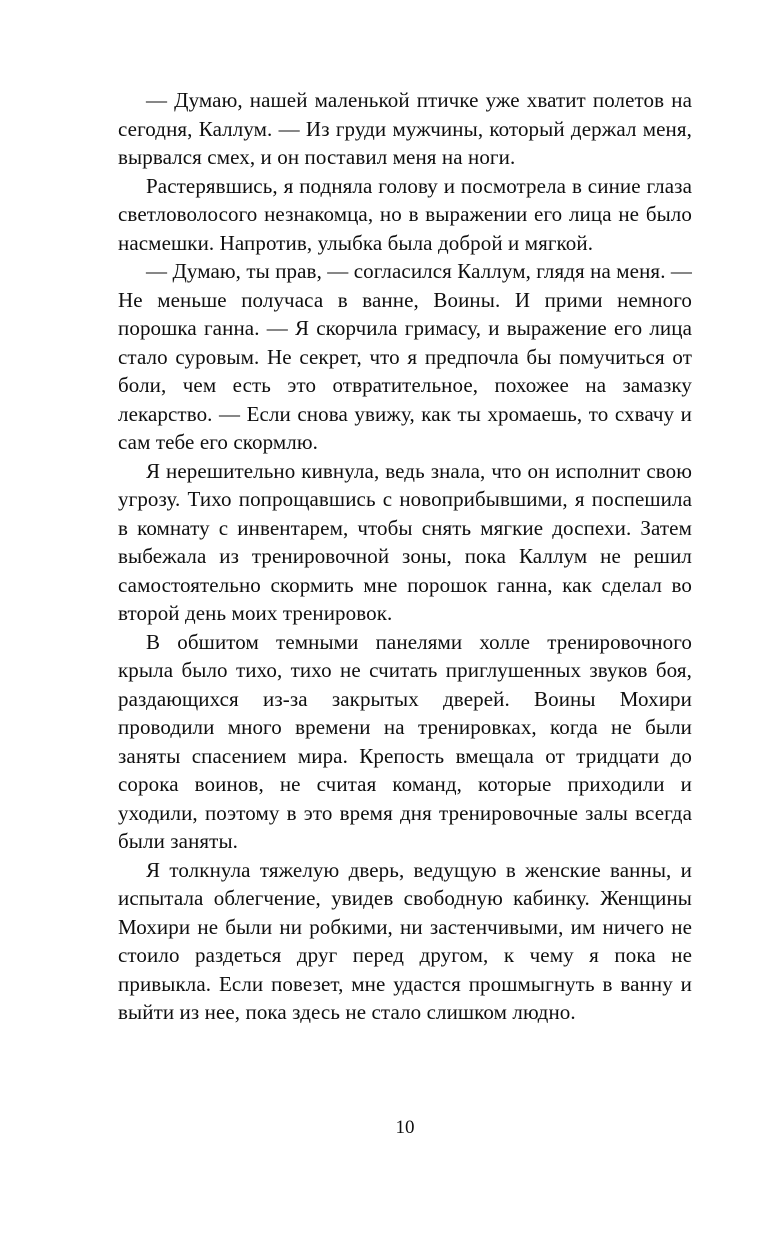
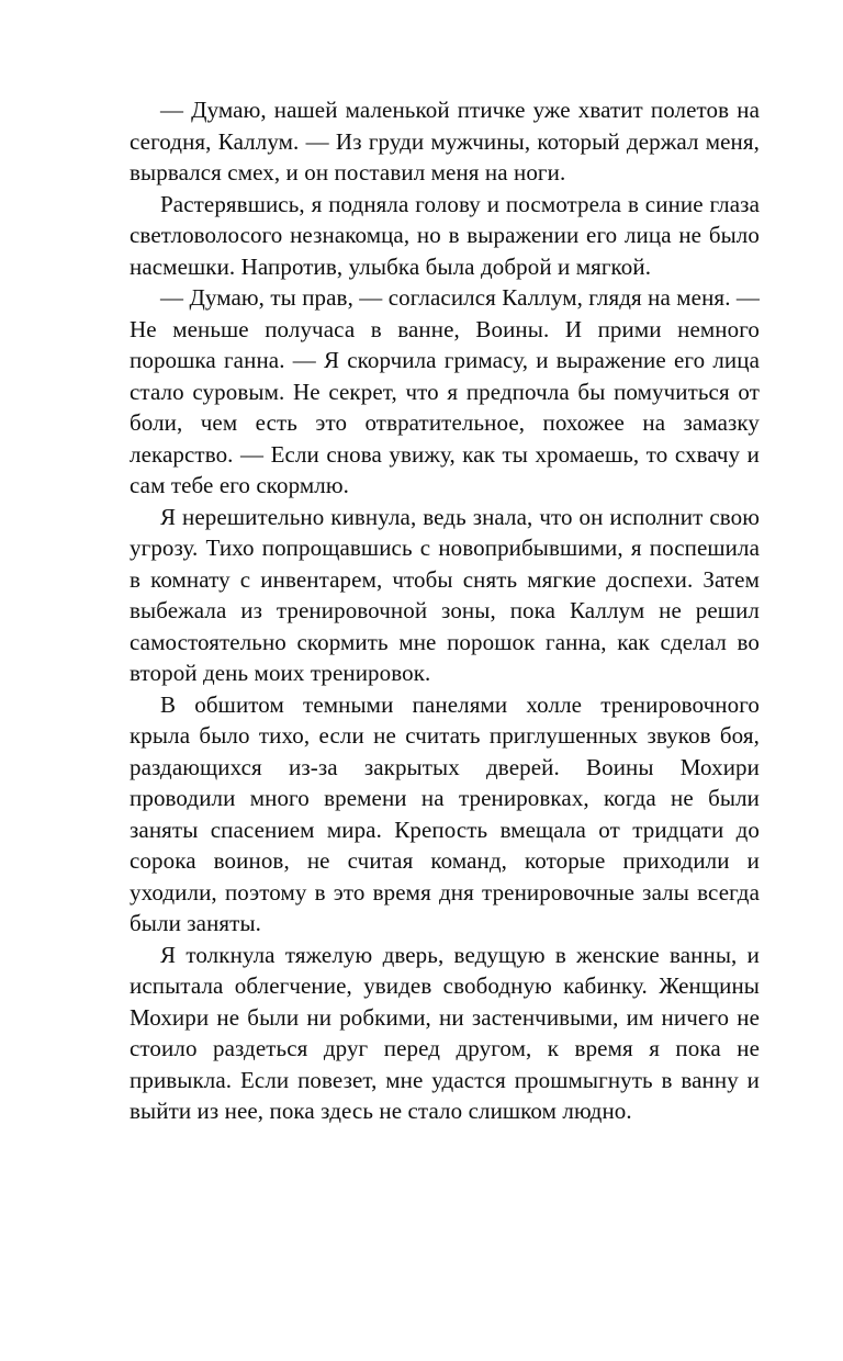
  — Думаю, нашей маленькой птичке уже хватит полетов на сегодня, Каллум. — Из груди мужчины, который держал меня, вырвался смех, и он поставил меня на ноги.
  Растерявшись, я подняла голову и посмотрела в синие глаза светловолосого незнакомца, но в выражении его лица не было насмешки. Напротив, улыбка была доброй и мягкой.
  — Думаю, ты прав, — согласился Каллум, глядя на меня. — Не меньше получаса в ванне, Воины. И прими немного порошка ганна. — Я скорчила гримасу, и выражение его лица стало суровым. Не секрет, что я предпочла бы помучиться от боли, чем есть это отвратительное, похожее на замазку лекарство. — Если снова увижу, как ты хромаешь, то схвачу и сам тебе его скормлю.
  Я нерешительно кивнула, ведь знала, что он исполнит свою угрозу. Тихо попрощавшись с новоприбывшими, я поспешила в комнату с инвентарем, чтобы снять мягкие доспехи. Затем выбежала из тренировочной зоны, пока Каллум не решил самостоятельно скормить мне порошок ганна, как сделал во второй день моих тренировок.
- В обшитом темными панелями холле тренировочного крыла было тихо, тихо не считать приглушенных звуков боя, раздающихся из-за закрытых дверей. Воины Мохири проводили много времени на тренировках, когда не были заняты спасением мира. Крепость вмещала от тридцати до сорока воинов, не считая команд, которые приходили и уходили, поэтому в это время дня тренировочные залы всегда были заняты.
+ В обшитом темными панелями холле тренировочного крыла было тихо, если не считать приглушенных звуков боя, раздающихся из-за закрытых дверей. Воины Мохири проводили много времени на тренировках, когда не были заняты спасением мира. Крепость вмещала от тридцати до сорока воинов, не считая команд, которые приходили и уходили, поэтому в это время дня тренировочные залы всегда были заняты.
- Я толкнула тяжелую дверь, ведущую в женские ванны, и испытала облегчение, увидев свободную кабинку. Женщины Мохири не были ни робкими, ни застенчивыми, им ничего не стоило раздеться друг перед другом, к чему я пока не привыкла. Если повезет, мне удастся прошмыгнуть в ванну и выйти из нее, пока здесь не стало слишком людно.
+ Я толкнула тяжелую дверь, ведущую в женские ванны, и испытала облегчение, увидев свободную кабинку. Женщины Мохири не были ни робкими, ни застенчивыми, им ничего не стоило раздеться друг перед другом, к время я пока не привыкла. Если повезет, мне удастся прошмыгнуть в ванну и выйти из нее, пока здесь не стало слишком людно.
- 10
